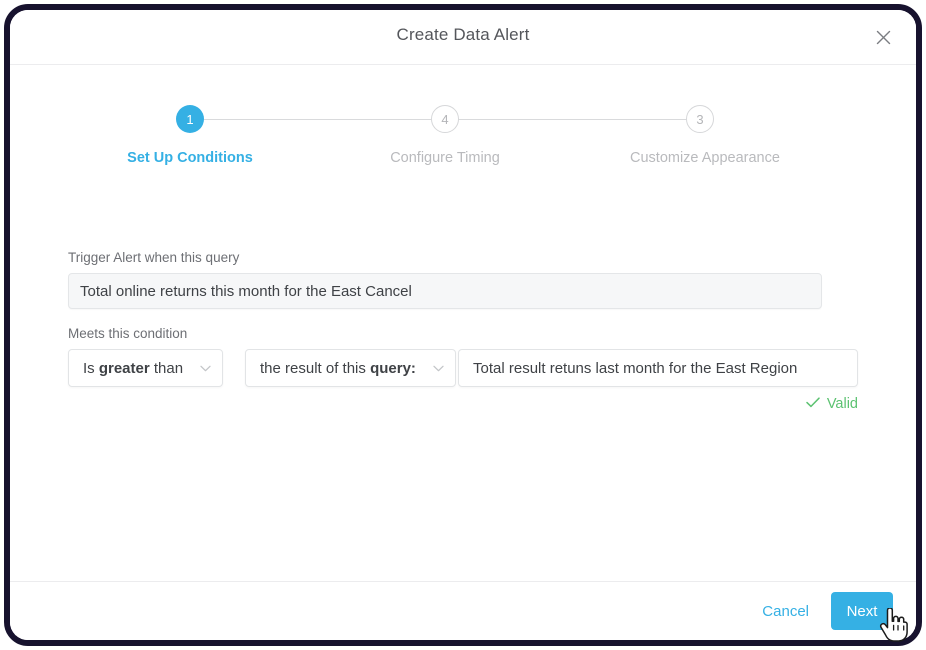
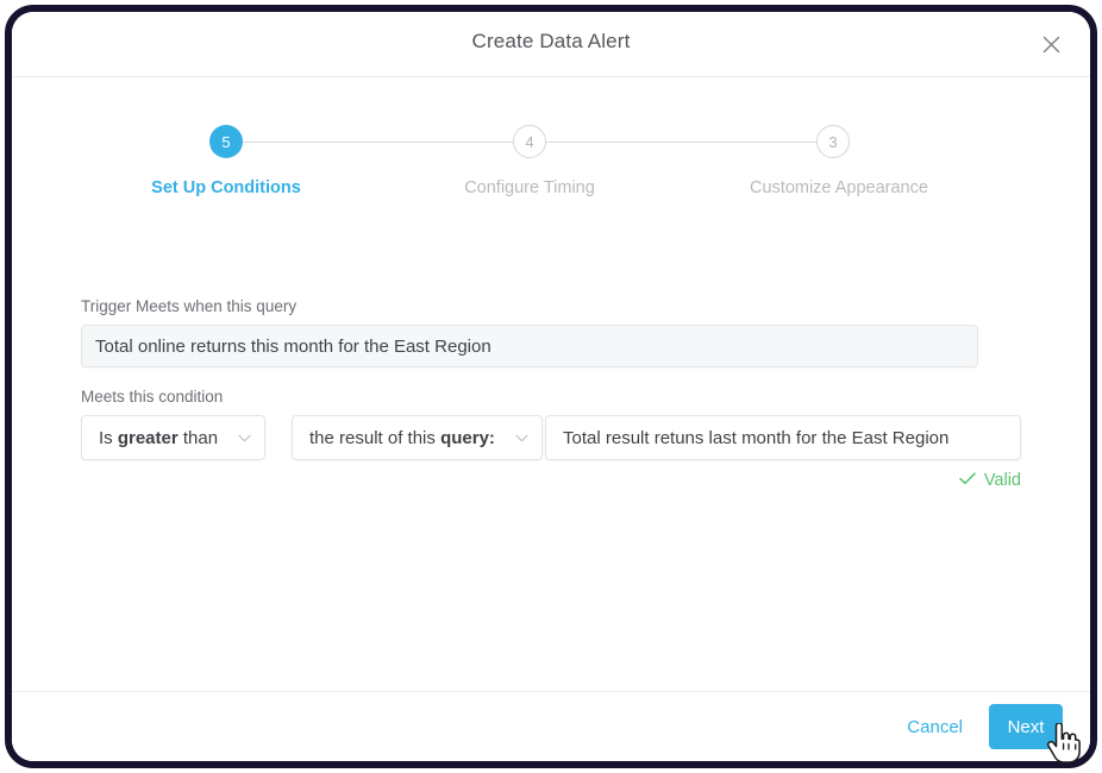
  Create Data Alert
- 1
+ 5
  Set Up Conditions
  4
  Configure Timing
  3
  Customize Appearance
- Trigger Alert when this query
+ Trigger Meets when this query
- Total online returns this month for the East Cancel
+ Total online returns this month for the East Region
  Meets this condition
  Is greater than
  the result of this query:
  Total result retuns last month for the East Region
  Valid
  Cancel
  Next
